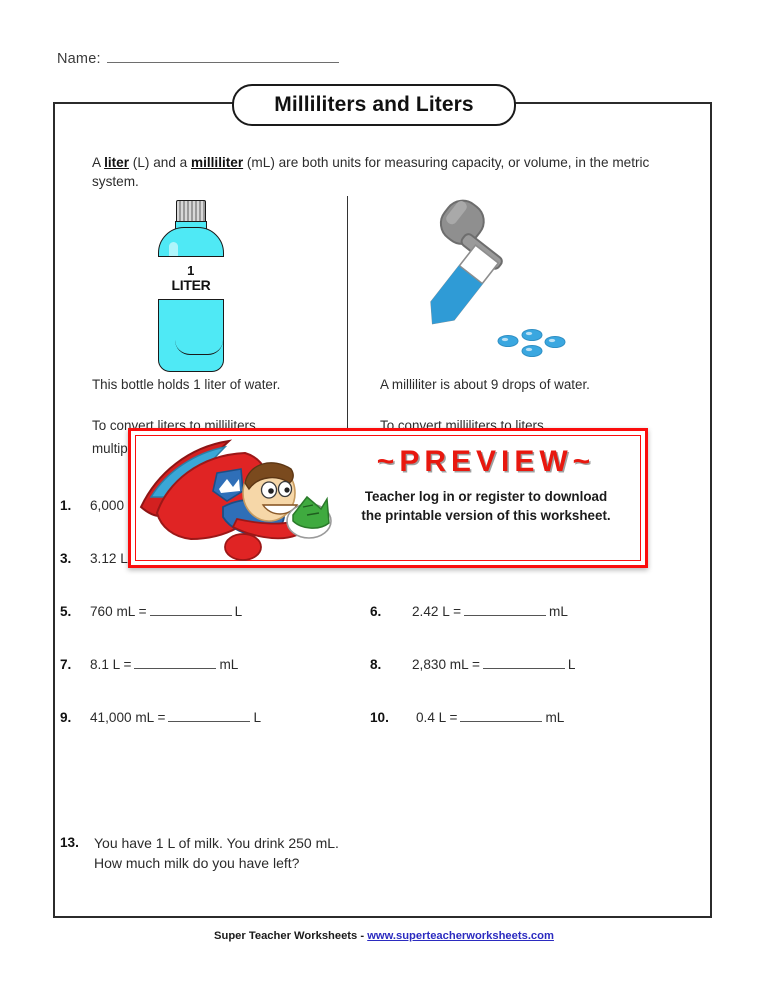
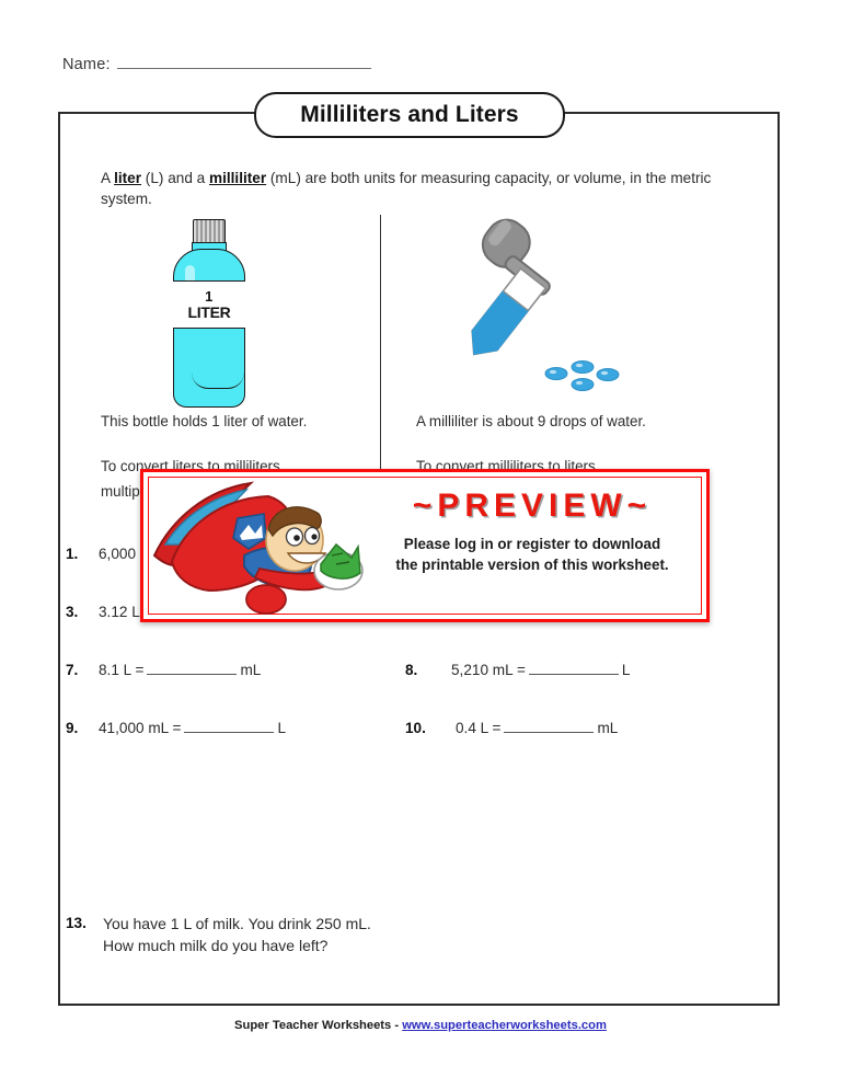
  Name:
  Milliliters and Liters
  A liter (L) and a milliliter (mL) are both units for measuring capacity, or volume, in the metric system.
  1
  LITER
  This bottle holds 1 liter of water.
  To convert liters to milliliters,
  multip
  A milliliter is about 9 drops of water.
  To convert milliliters to liters,
  1.
  6,000
  3.
- 5.
- 760 mL = L
- 6.
- 2.42 L = mL
  7.
  8.1 L = mL
  8.
- 2,830 mL = L
+ 5,210 mL = L
  9.
  41,000 mL = L
  10.
  0.4 L = mL
  13.
  You have 1 L of milk. You drink 250 mL.
  How much milk do you have left?
  Super Teacher Worksheets - www.superteacherworksheets.com
  ~PREVIEW~
- Teacher log in or register to download
+ Please log in or register to download
  the printable version of this worksheet.
